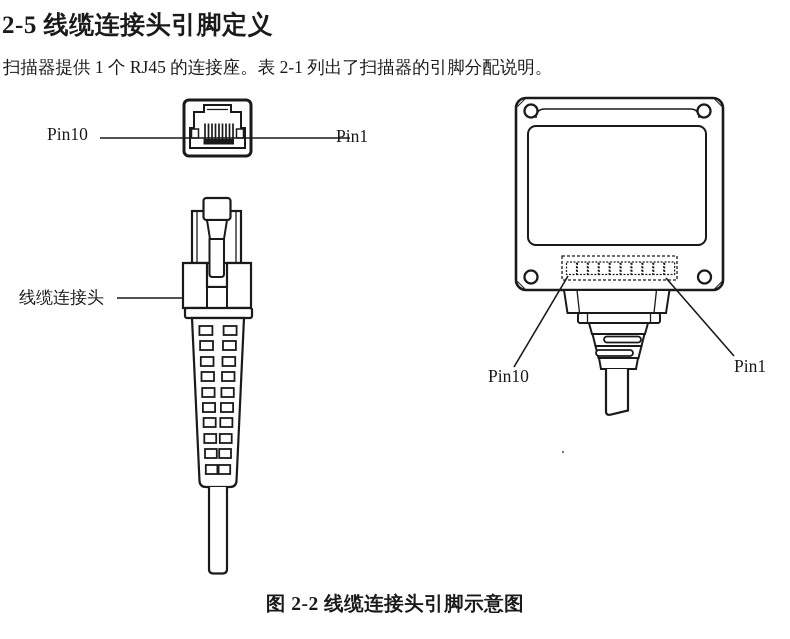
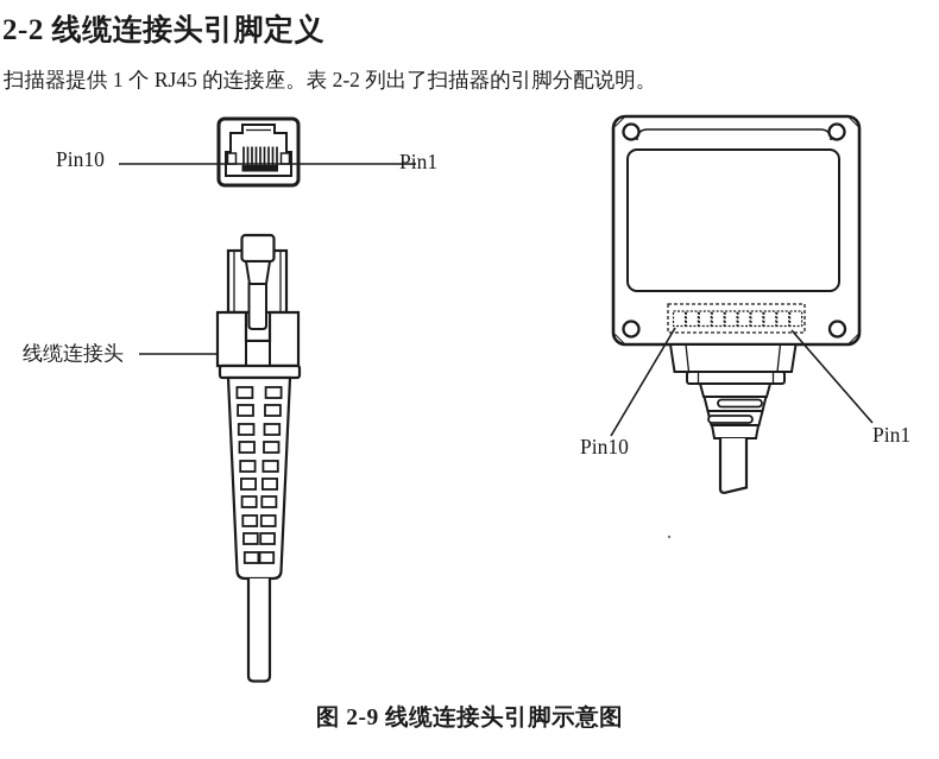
- 2-5 线缆连接头引脚定义
+ 2-2 线缆连接头引脚定义
- 扫描器提供 1 个 RJ45 的连接座。表 2-1 列出了扫描器的引脚分配说明。
+ 扫描器提供 1 个 RJ45 的连接座。表 2-2 列出了扫描器的引脚分配说明。
  Pin10
  Pin1
  线缆连接头
  Pin10
  Pin1
- 图 2-2 线缆连接头引脚示意图
+ 图 2-9 线缆连接头引脚示意图
